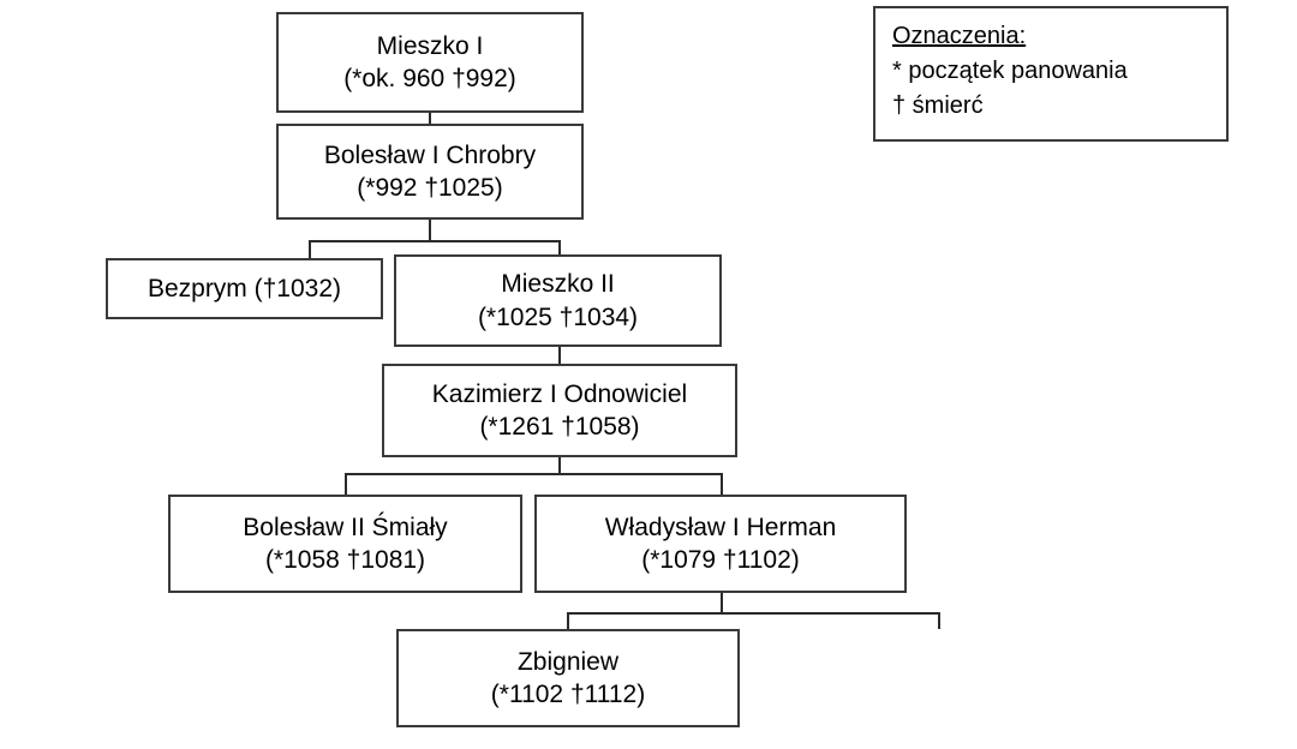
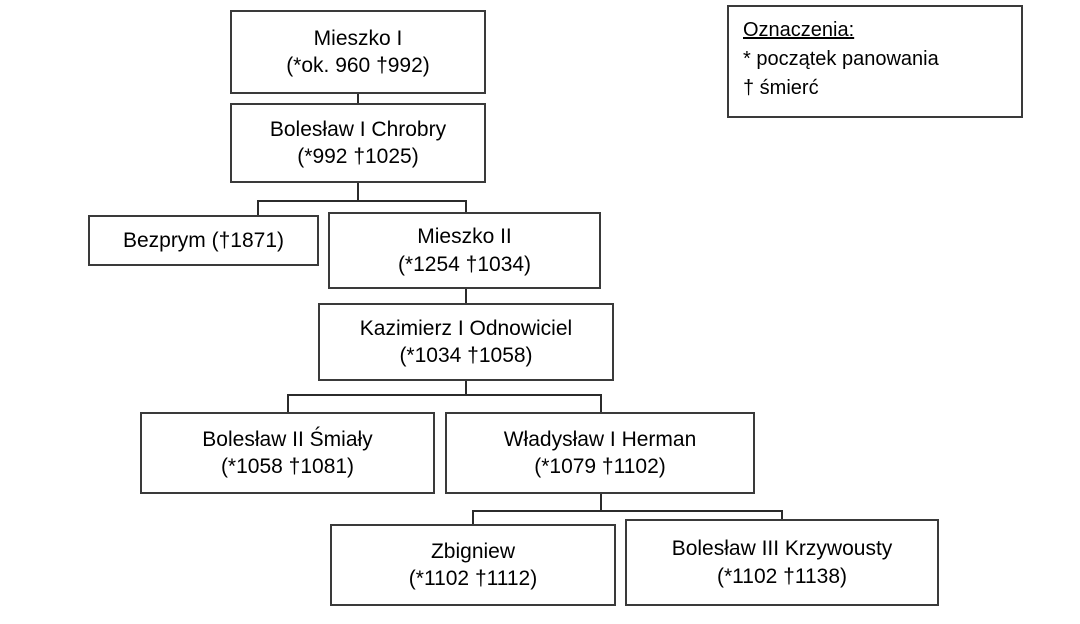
  Mieszko I
  (*ok. 960 †992)
  Bolesław I Chrobry
  (*992 †1025)
- Bezprym (†1032)
+ Bezprym (†1871)
  Mieszko II
- (*1025 †1034)
+ (*1254 †1034)
  Kazimierz I Odnowiciel
- (*1261 †1058)
+ (*1034 †1058)
  Bolesław II Śmiały
  (*1058 †1081)
  Władysław I Herman
  (*1079 †1102)
  Zbigniew
  (*1102 †1112)
+ Bolesław III Krzywousty
+ (*1102 †1138)
  Oznaczenia:
  * początek panowania
  † śmierć
